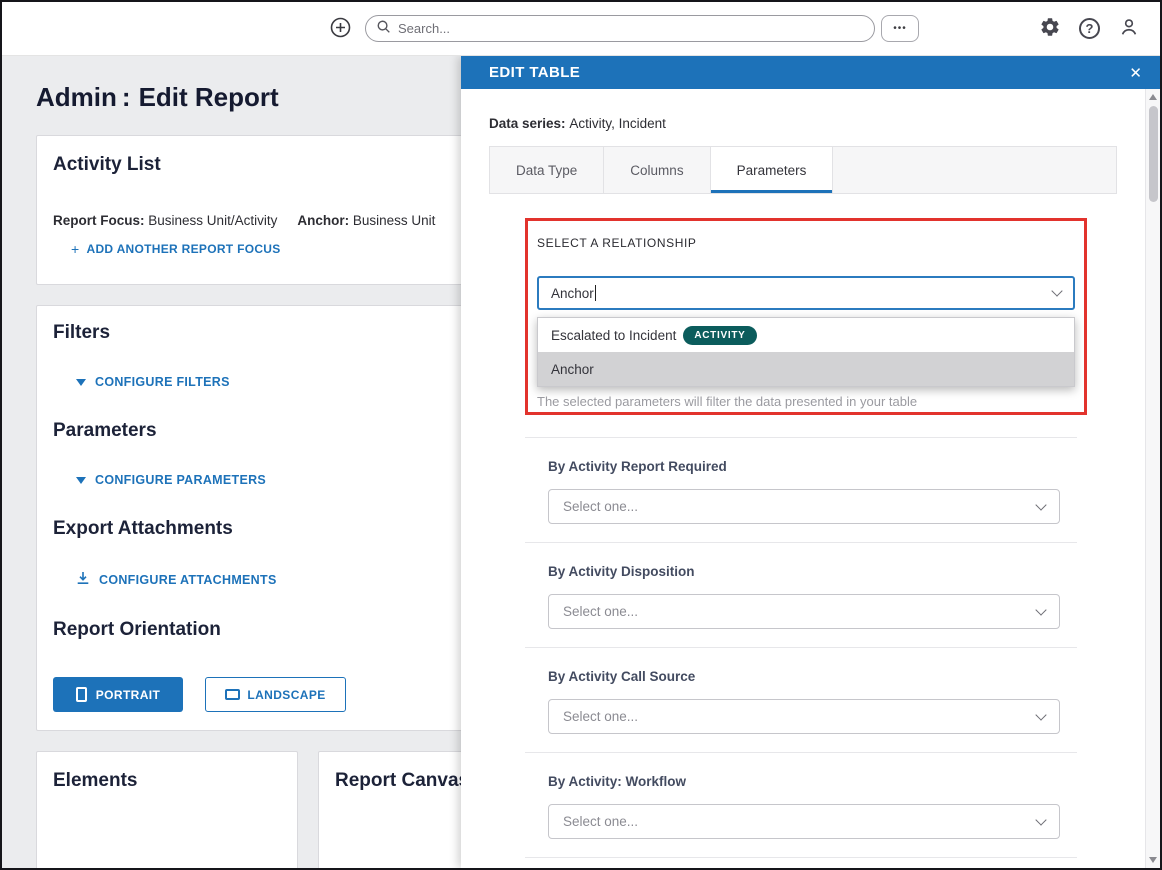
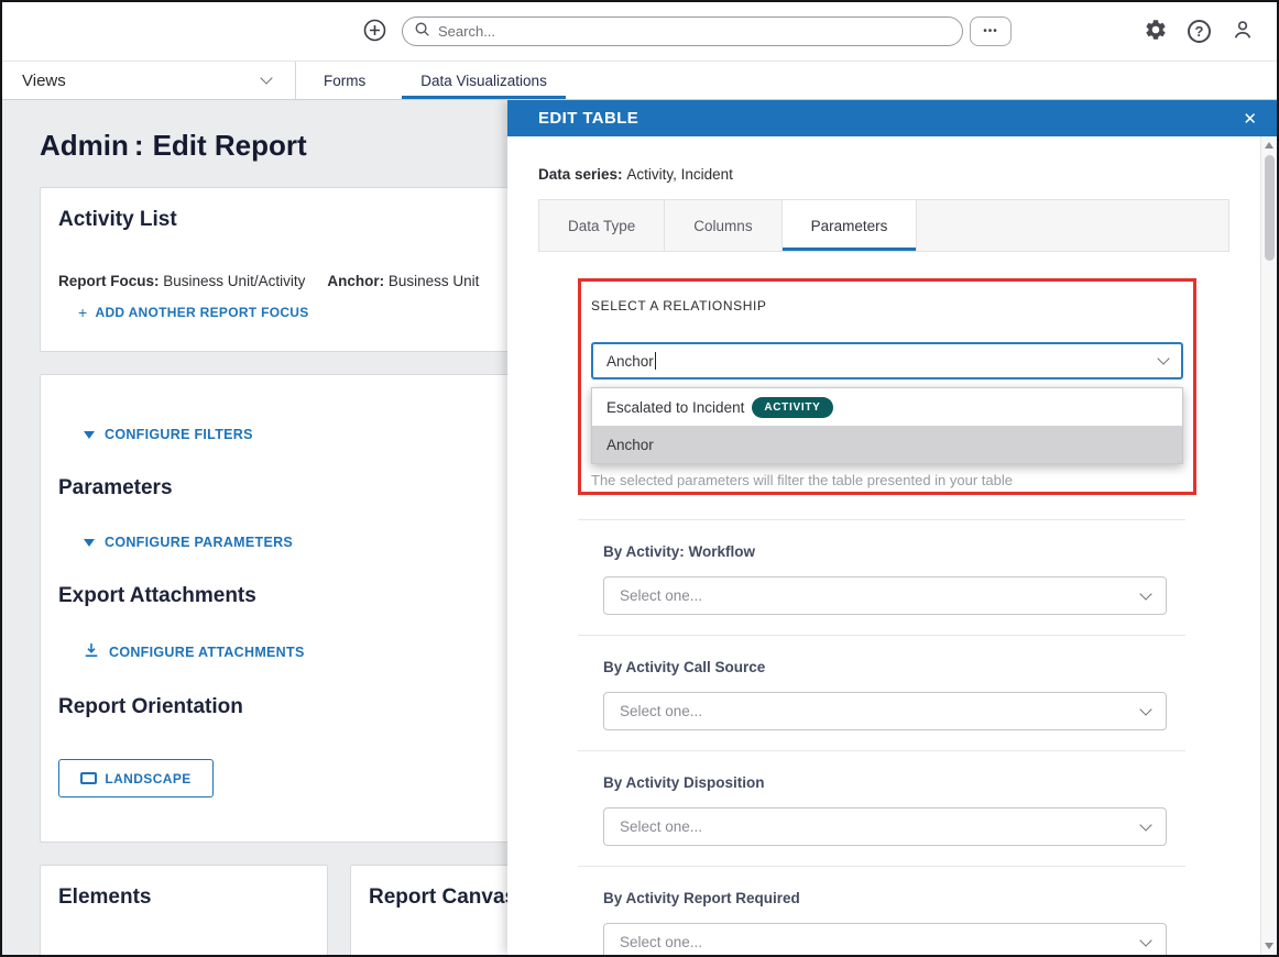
  Search...
  •••
  ?
+ Views
+ Forms
+ Data Visualizations
  Admin : Edit Report
  Activity List
  Report Focus: Business Unit/Activity
  Anchor: Business Unit
  +
  ADD ANOTHER REPORT FOCUS
- Filters
  CONFIGURE FILTERS
  Parameters
  CONFIGURE PARAMETERS
  Export Attachments
  CONFIGURE ATTACHMENTS
  Report Orientation
- PORTRAIT
  LANDSCAPE
  Elements
  Report Canva
  EDIT TABLE
  ✕
  Data series: Activity, Incident
  Data Type
  Columns
  Parameters
  SELECT A RELATIONSHIP
  Anchor
  Escalated to Incident
  ACTIVITY
  Anchor
- The selected parameters will filter the data presented in your table
+ The selected parameters will filter the table presented in your table
- By Activity Report Required
+ By Activity: Workflow
  Select one...
- By Activity Disposition
+ By Activity Call Source
  Select one...
- By Activity Call Source
+ By Activity Disposition
  Select one...
- By Activity: Workflow
+ By Activity Report Required
  Select one...
